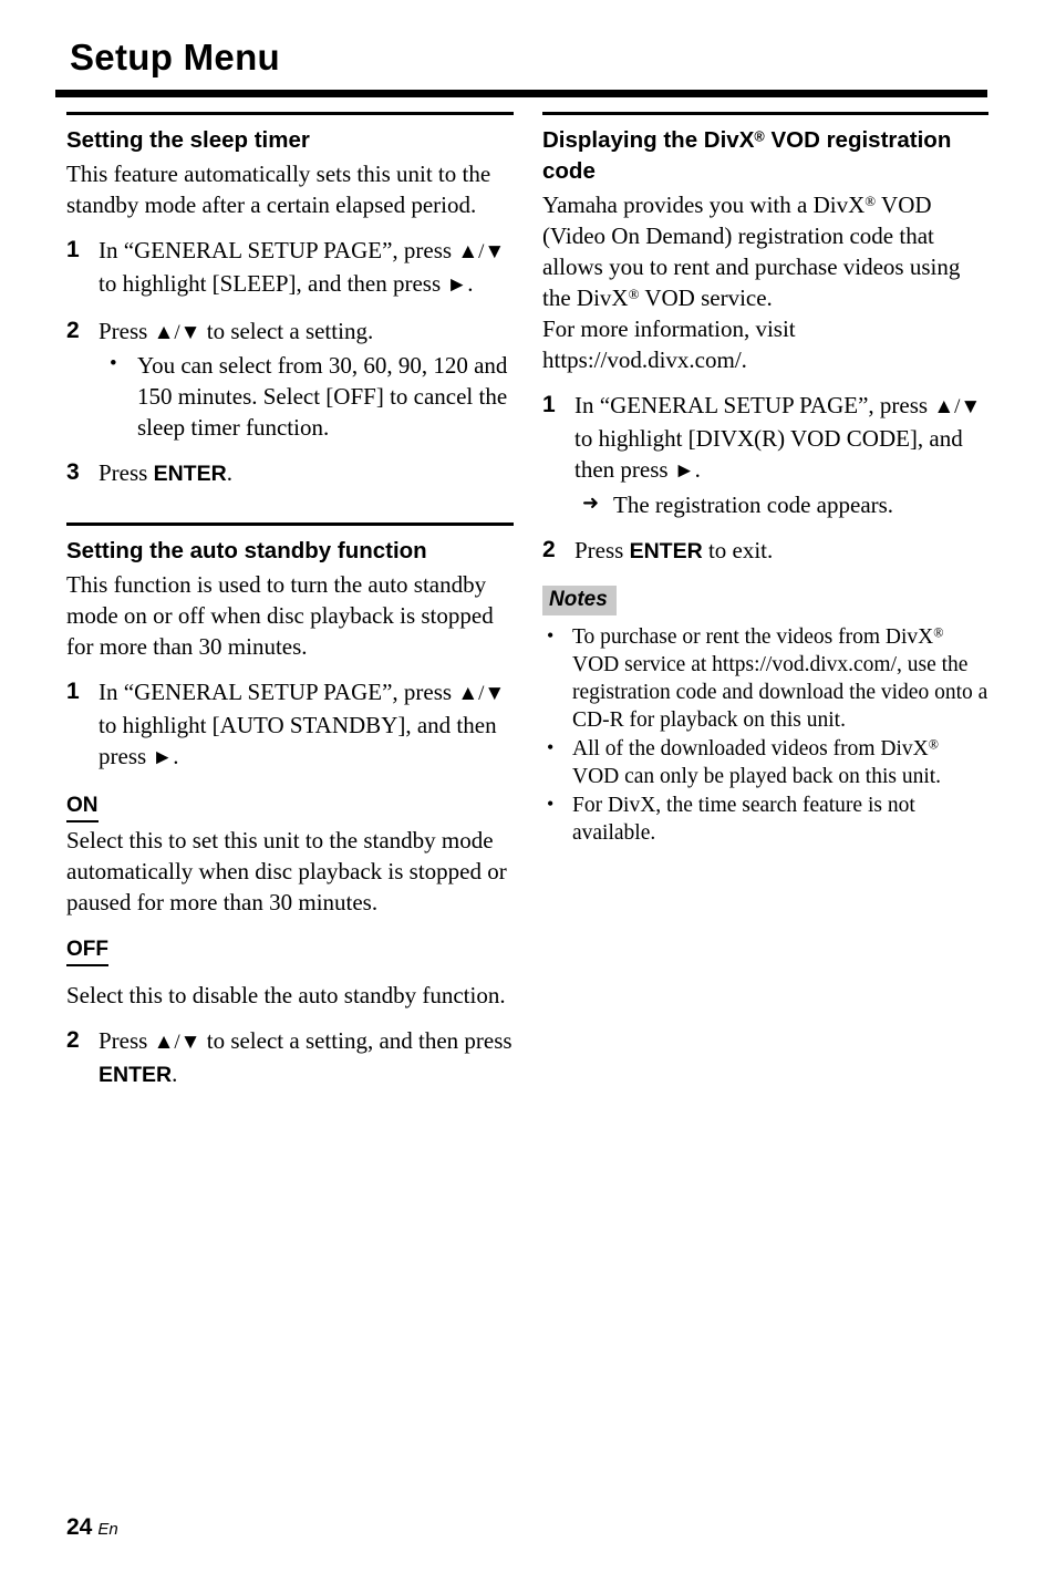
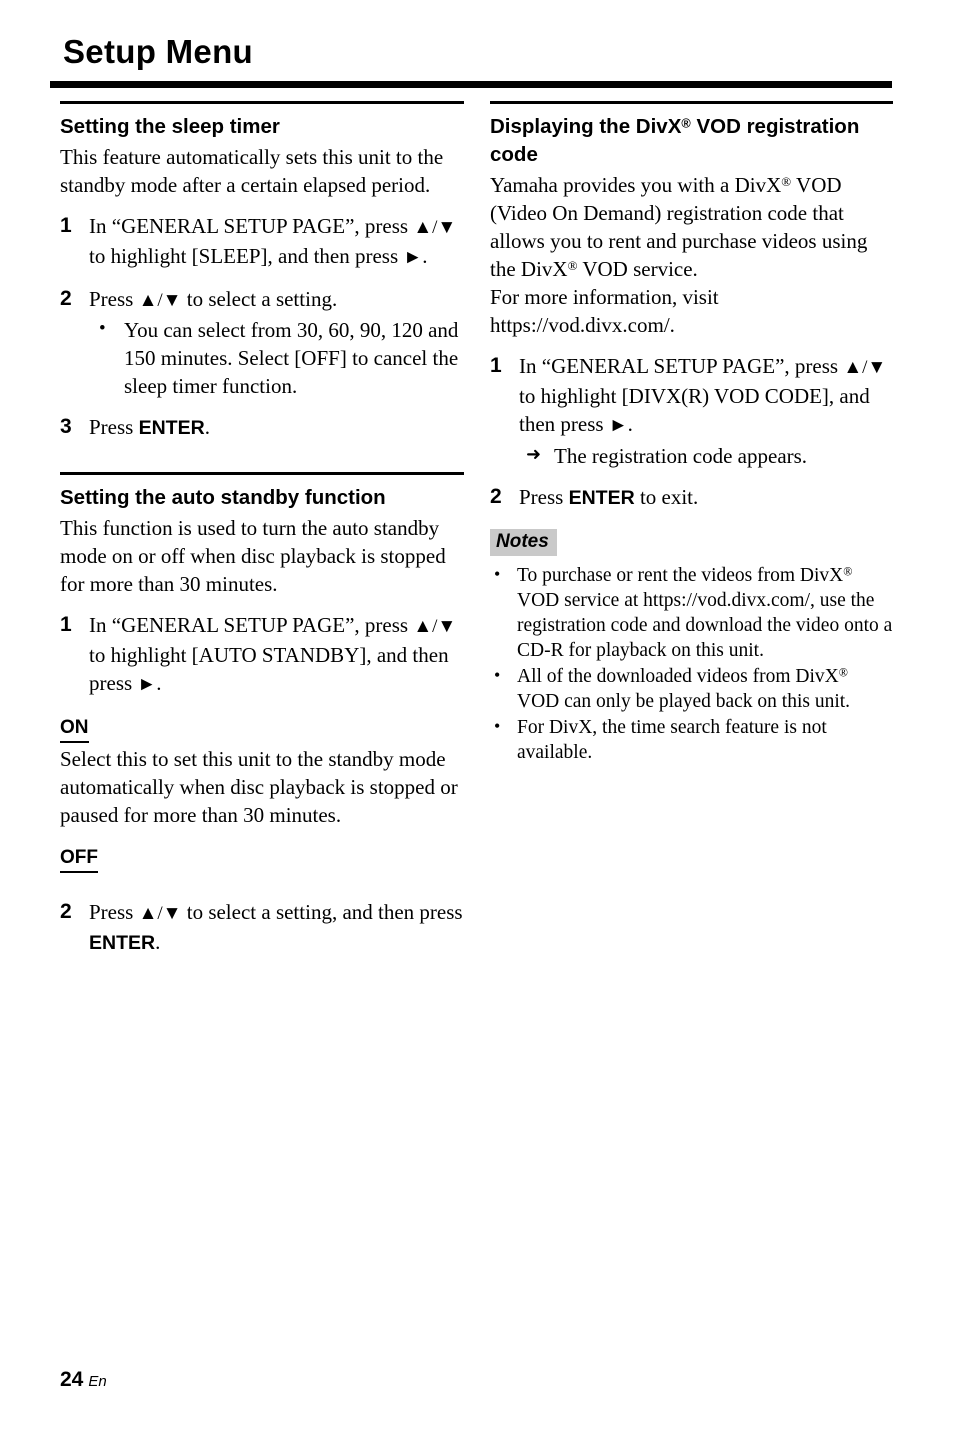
  Setup Menu
  Setting the sleep timer
  This feature automatically sets this unit to the standby mode after a certain elapsed period.
  1
  In “GENERAL SETUP PAGE”, press ▲/▼ to highlight [SLEEP], and then press ►.
  2
  Press ▲/▼ to select a setting.
  •
  You can select from 30, 60, 90, 120 and 150 minutes. Select [OFF] to cancel the sleep timer function.
  3
  Press ENTER.
  Setting the auto standby function
  This function is used to turn the auto standby mode on or off when disc playback is stopped for more than 30 minutes.
  1
  In “GENERAL SETUP PAGE”, press ▲/▼ to highlight [AUTO STANDBY], and then press ►.
  ON
  Select this to set this unit to the standby mode automatically when disc playback is stopped or paused for more than 30 minutes.
  OFF
- Select this to disable the auto standby function.
  2
  Press ▲/▼ to select a setting, and then press ENTER.
  Displaying the DivX® VOD registration code
  Yamaha provides you with a DivX® VOD (Video On Demand) registration code that allows you to rent and purchase videos using the DivX® VOD service.
  For more information, visit https://vod.divx.com/.
  1
  In “GENERAL SETUP PAGE”, press ▲/▼ to highlight [DIVX(R) VOD CODE], and then press ►.
  ➜
  The registration code appears.
  2
  Press ENTER to exit.
  Notes
  •
  To purchase or rent the videos from DivX® VOD service at https://vod.divx.com/, use the registration code and download the video onto a CD-R for playback on this unit.
  •
  All of the downloaded videos from DivX® VOD can only be played back on this unit.
  •
  For DivX, the time search feature is not available.
  24 En
